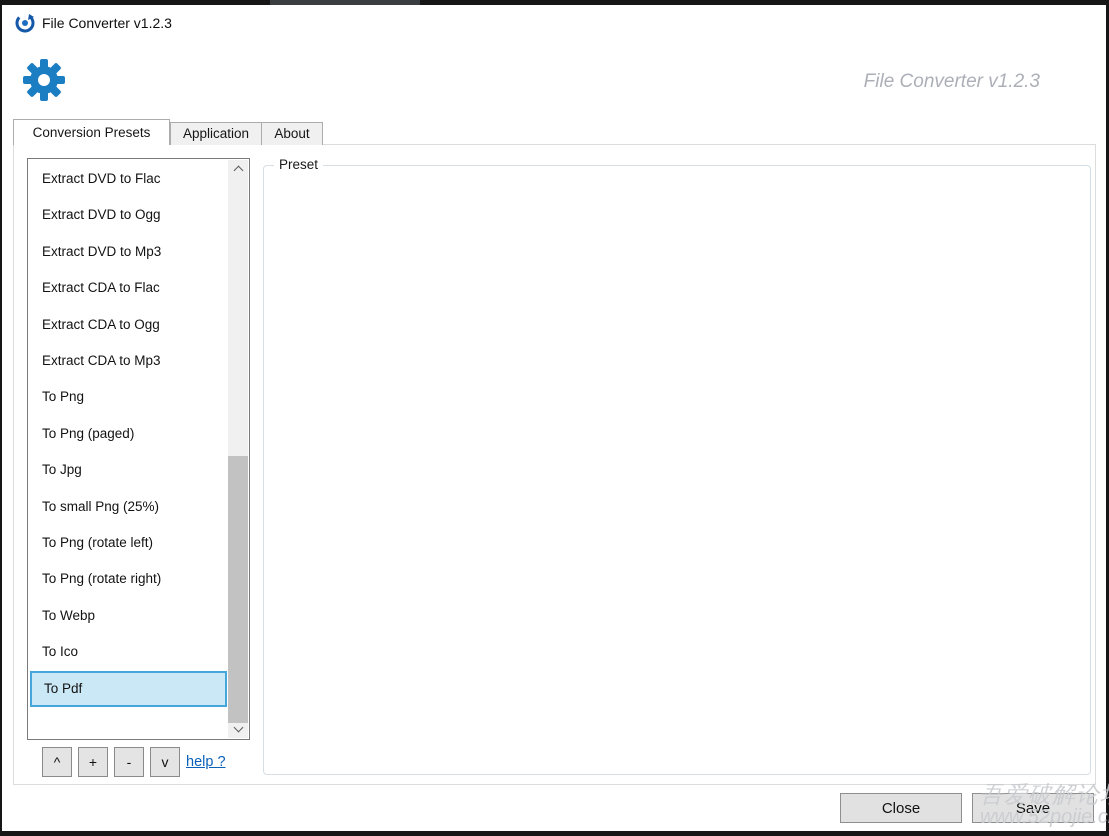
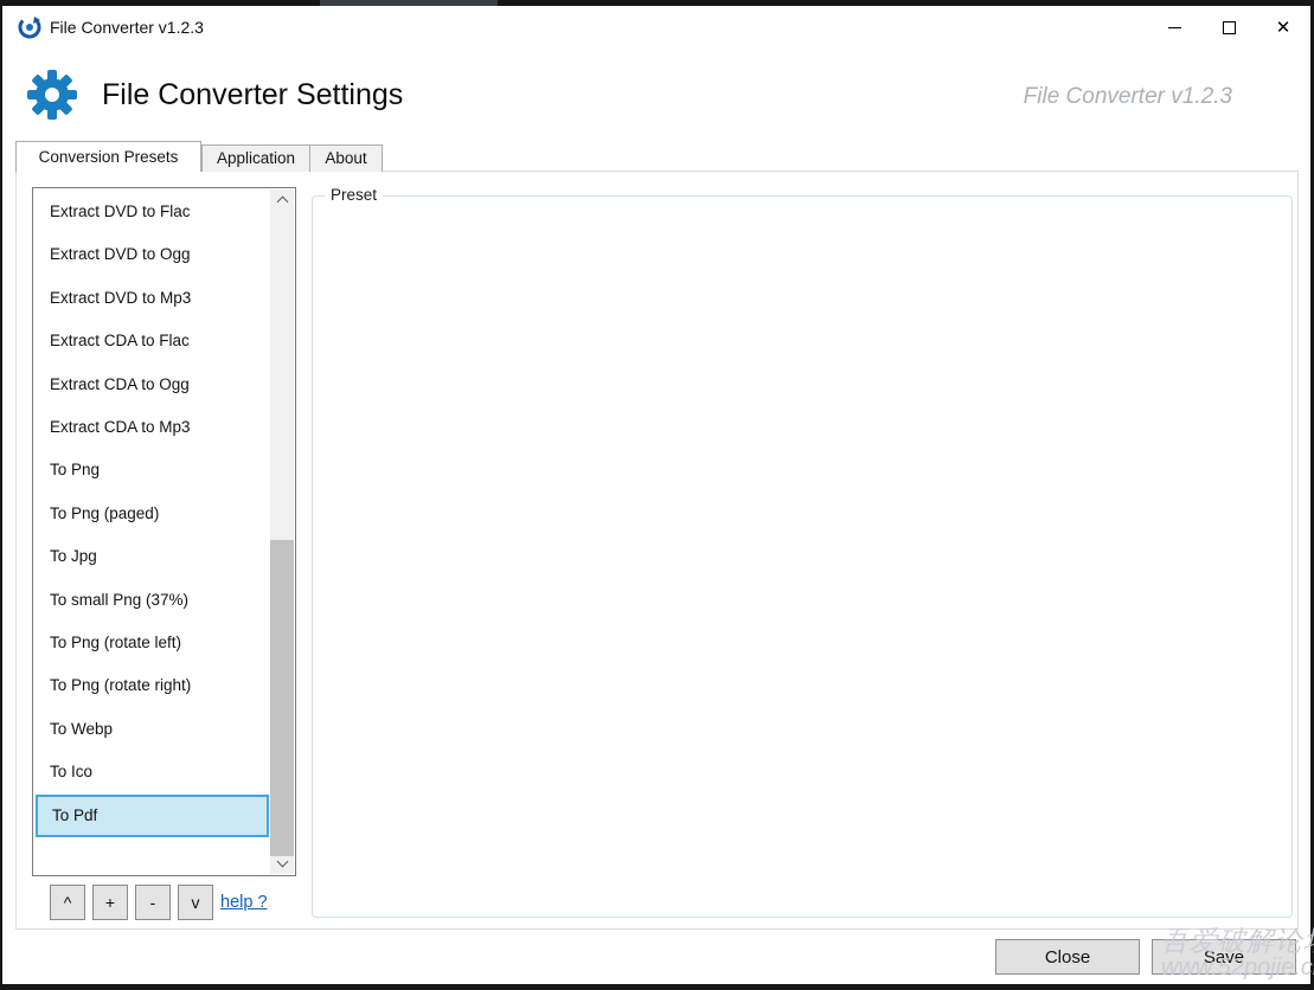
  File Converter v1.2.3
+ ✕
+ File Converter Settings
  File Converter v1.2.3
  Conversion Presets
  Application
  About
  Extract DVD to Flac
  Extract DVD to Ogg
  Extract DVD to Mp3
  Extract CDA to Flac
  Extract CDA to Ogg
  Extract CDA to Mp3
  To Png
  To Png (paged)
  To Jpg
- To small Png (25%)
+ To small Png (37%)
  To Png (rotate left)
  To Png (rotate right)
  To Webp
  To Ico
  To Pdf
  ^
  +
  -
  v
  help ?
  Preset
  Close
  Save
  吾爱破解论
  www.52pojie.c
